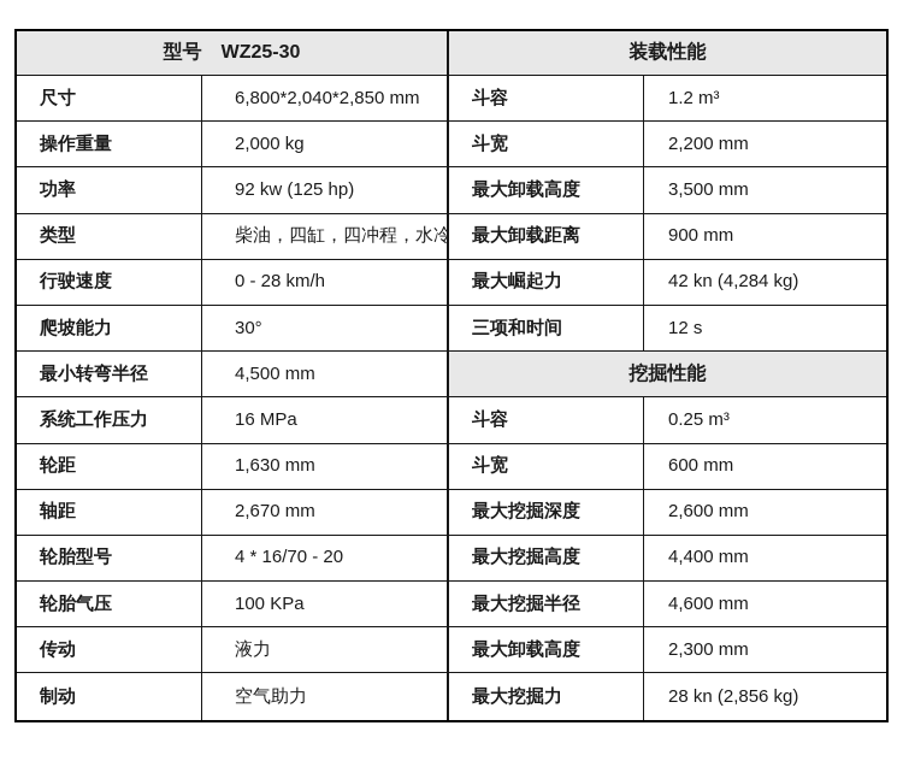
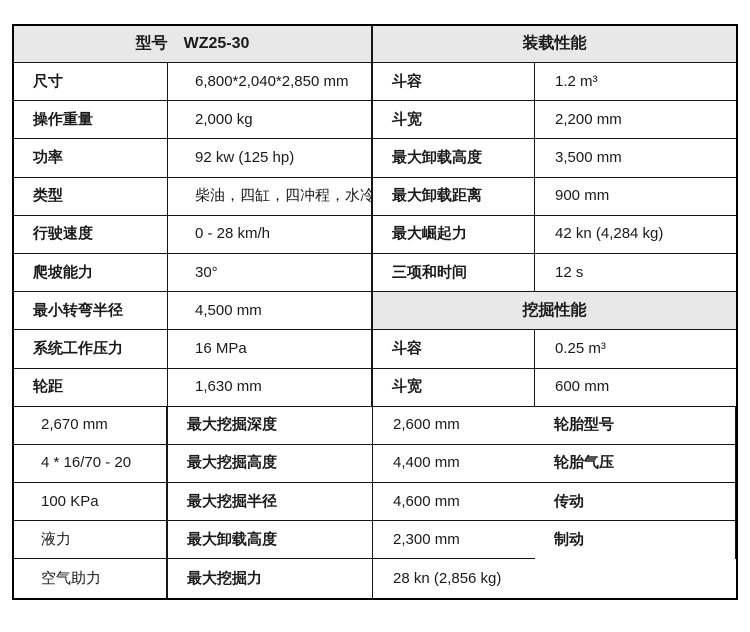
  型号
  WZ25-30
  装载性能
  尺寸
  6,800*2,040*2,850 mm
  斗容
  1.2 m³
  操作重量
  2,000 kg
  斗宽
  2,200 mm
  功率
  92 kw (125 hp)
  最大卸载高度
  3,500 mm
  类型
  柴油，四缸，四冲程，水冷
  最大卸载距离
  900 mm
  行驶速度
  0 - 28 km/h
  最大崛起力
  42 kn (4,284 kg)
  爬坡能力
  30°
  三项和时间
  12 s
  最小转弯半径
  4,500 mm
  挖掘性能
  系统工作压力
  16 MPa
  斗容
  0.25 m³
  轮距
  1,630 mm
  斗宽
  600 mm
- 轴距
  2,670 mm
  最大挖掘深度
  2,600 mm
  轮胎型号
  4 * 16/70 - 20
  最大挖掘高度
  4,400 mm
  轮胎气压
  100 KPa
  最大挖掘半径
  4,600 mm
  传动
  液力
  最大卸载高度
  2,300 mm
  制动
  空气助力
  最大挖掘力
  28 kn (2,856 kg)
